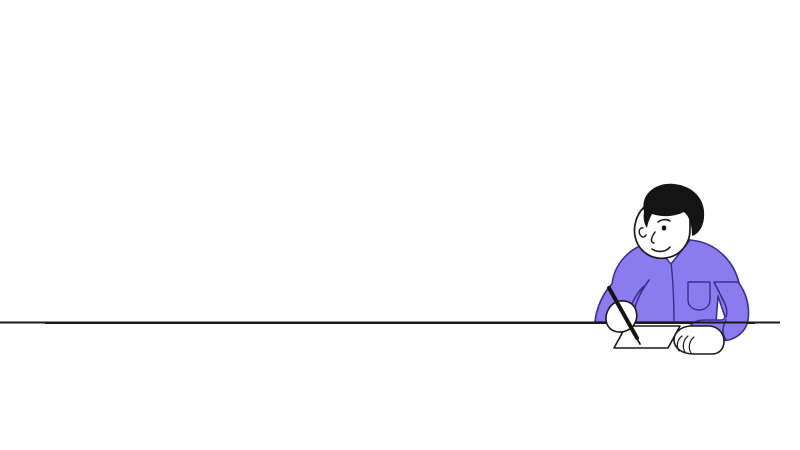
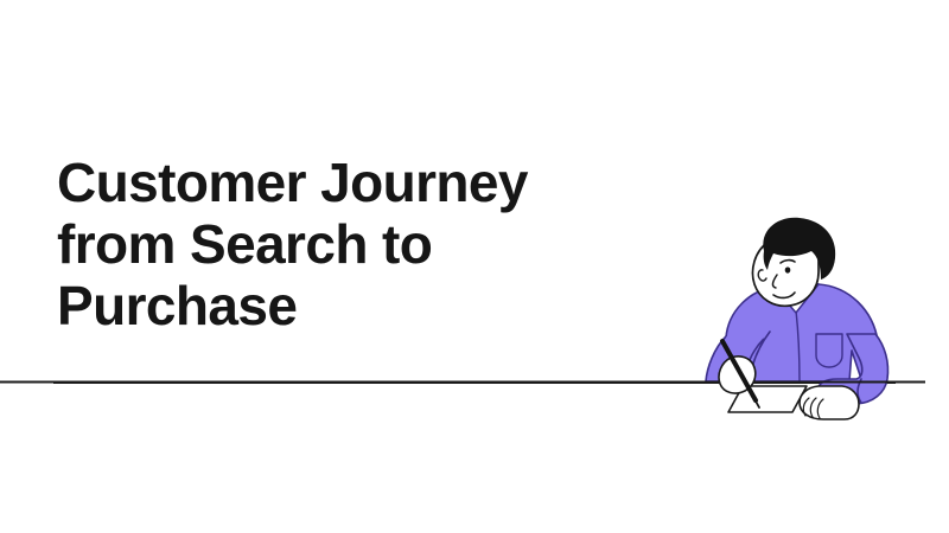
+ Customer Journey
+ from Search to
+ Purchase
